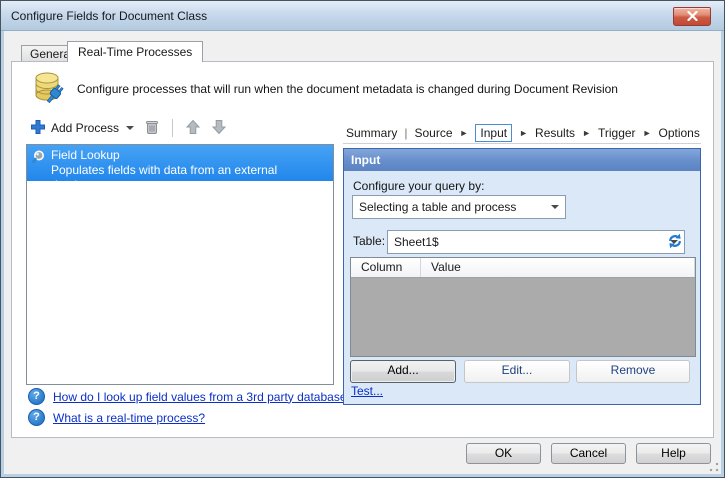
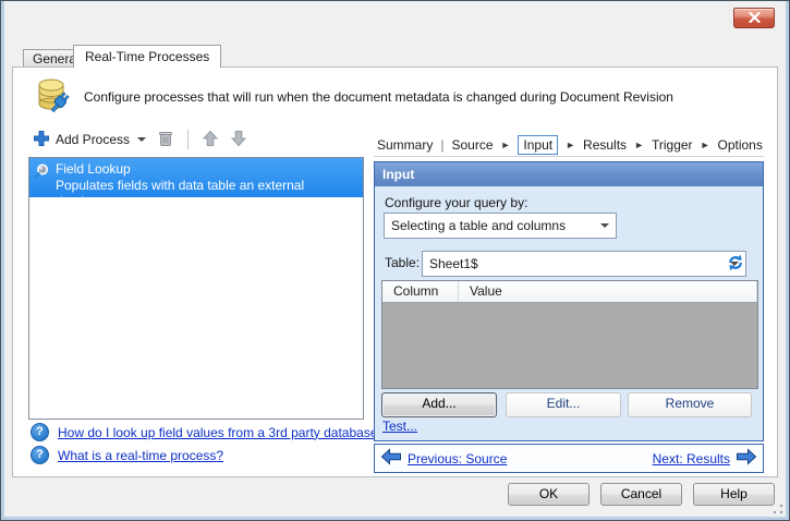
- Configure Fields for Document Class
  Gener
  Real-Time Processes
  Configure processes that will run when the document metadata is changed during Document Revision
  Add Process
  Field Lookup
- Populates fields with data from an external database.
+ Populates fields with data table an external database.
  ?
  How do I look up field values from a 3rd party databas
  ?
  What is a real-time process?
  Summary
  |
  Source
  ►
  Input
  ►
  Results
  ►
  Trigger
  ►
  Options
  Input
  Configure your query by:
- Selecting a table and process
+ Selecting a table and columns
  Table:
  Sheet1$
  Column
  Value
  Add...
  Edit...
  Remove
  Test...
+ Previous: Source
+ Next: Results
  OK
  Cancel
  Help
